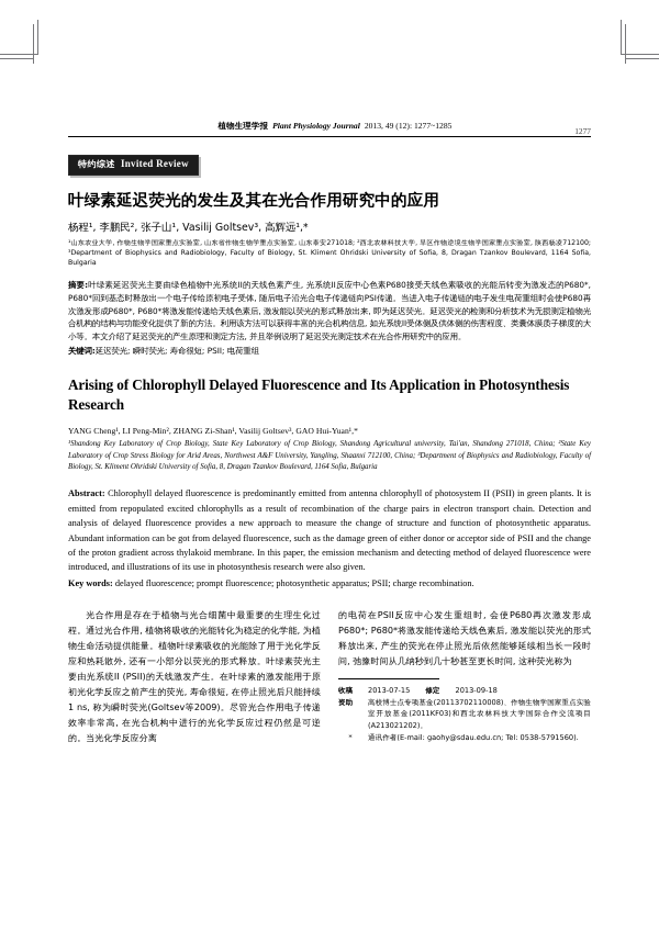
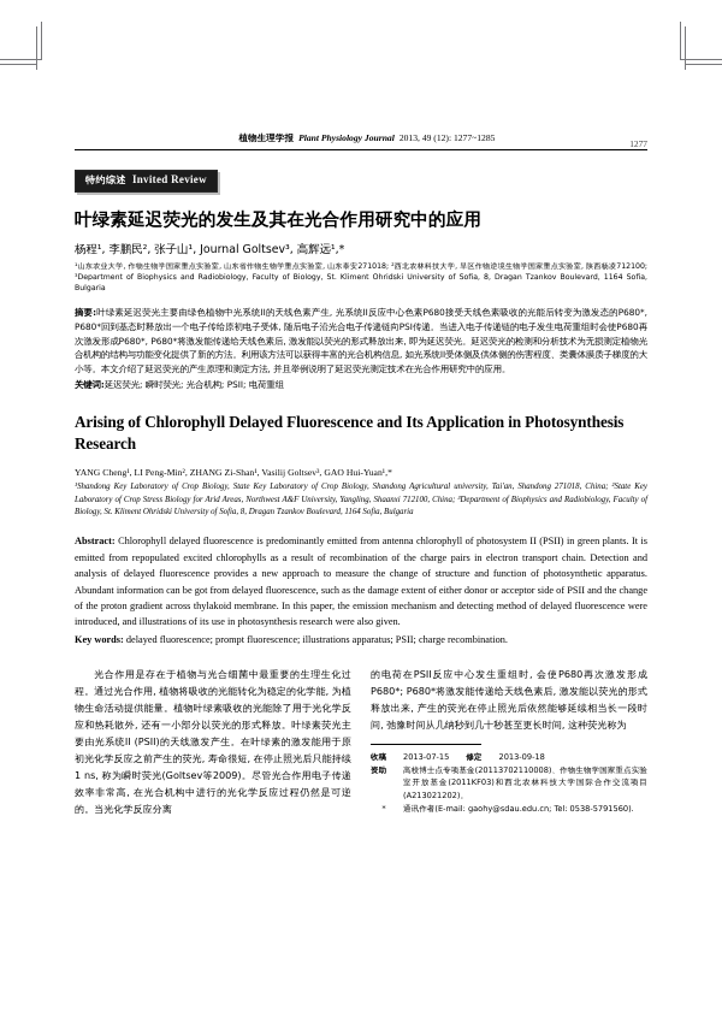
  植物生理学报
  Plant Physiology Journal
  2013, 49 (12): 1277~1285
  1277
  特约综述 Invited Review
  叶绿素延迟荧光的发生及其在光合作用研究中的应用
- 杨程¹, 李鹏民², 张子山¹, Vasilij Goltsev³, 高辉远¹,*
+ 杨程¹, 李鹏民², 张子山¹, Journal Goltsev³, 高辉远¹,*
  摘要:叶绿素延迟荧光主要由绿色植物中光系统II的天线色素产生, 光系统II反应中心色素P680接受天线色素吸收的光能后转变为激发态的P680*, P680*回到基态时释放出一个电子传给原初电子受体, 随后电子沿光合电子传递链向PSI传递。当进入电子传递链的电子发生电荷重组时会使P680再次激发形成P680*, P680*将激发能传递给天线色素后, 激发能以荧光的形式释放出来, 即为延迟荧光。延迟荧光的检测和分析技术为无损测定植物光合机构的结构与功能变化提供了新的方法。利用该方法可以获得丰富的光合机构信息, 如光系统II受体侧及供体侧的伤害程度、类囊体膜质子梯度的大小等。本文介绍了延迟荧光的产生原理和测定方法, 并且举例说明了延迟荧光测定技术在光合作用研究中的应用。
- 关键词:延迟荧光; 瞬时荧光; 寿命很短; PSII; 电荷重组
+ 关键词:延迟荧光; 瞬时荧光; 光合机构; PSII; 电荷重组
  Arising of Chlorophyll Delayed Fluorescence and Its Application in Photosynthesis Research
  YANG Cheng¹, LI Peng-Min², ZHANG Zi-Shan¹, Vasilij Goltsev³, GAO Hui-Yuan¹,*
- Abstract: Chlorophyll delayed fluorescence is predominantly emitted from antenna chlorophyll of photosystem II (PSII) in green plants. It is emitted from repopulated excited chlorophylls as a result of recombination of the charge pairs in electron transport chain. Detection and analysis of delayed fluorescence provides a new approach to measure the change of structure and function of photosynthetic apparatus. Abundant information can be got from delayed fluorescence, such as the damage green of either donor or acceptor side of PSII and the change of the proton gradient across thylakoid membrane. In this paper, the emission mechanism and detecting method of delayed fluorescence were introduced, and illustrations of its use in photosynthesis research were also given.
+ Abstract: Chlorophyll delayed fluorescence is predominantly emitted from antenna chlorophyll of photosystem II (PSII) in green plants. It is emitted from repopulated excited chlorophylls as a result of recombination of the charge pairs in electron transport chain. Detection and analysis of delayed fluorescence provides a new approach to measure the change of structure and function of photosynthetic apparatus. Abundant information can be got from delayed fluorescence, such as the damage extent of either donor or acceptor side of PSII and the change of the proton gradient across thylakoid membrane. In this paper, the emission mechanism and detecting method of delayed fluorescence were introduced, and illustrations of its use in photosynthesis research were also given.
- Key words: delayed fluorescence; prompt fluorescence; photosynthetic apparatus; PSII; charge recombination.
+ Key words: delayed fluorescence; prompt fluorescence; illustrations apparatus; PSII; charge recombination.
  光合作用是存在于植物与光合细菌中最重要的生理生化过程。通过光合作用, 植物将吸收的光能转化为稳定的化学能, 为植物生命活动提供能量。植物叶绿素吸收的光能除了用于光化学反应和热耗散外, 还有一小部分以荧光的形式释放。叶绿素荧光主要由光系统II (PSII)的天线激发产生。在叶绿素的激发能用于原初光化学反应之前产生的荧光, 寿命很短, 在停止照光后只能持续1 ns, 称为瞬时荧光(Goltsev等2009)。尽管光合作用电子传递效率非常高, 在光合机构中进行的光化学反应过程仍然是可逆的。当光化学反应分离
  的电荷在PSII反应中心发生重组时, 会使P680再次激发形成P680*; P680*将激发能传递给天线色素后, 激发能以荧光的形式释放出来, 产生的荧光在停止照光后依然能够延续相当长一段时间, 弛豫时间从几纳秒到几十秒甚至更长时间, 这种荧光称为
  收稿
  2013-07-15 修定 2013-09-18
  资助
  高校博士点专项基金(20113702110008)、作物生物学国家重点实验室开放基金(2011KF03)和西北农林科技大学国际合作交流项目(A213021202)。
  *
  通讯作者(E-mail: gaohy@sdau.edu.cn; Tel: 0538-5791560).
